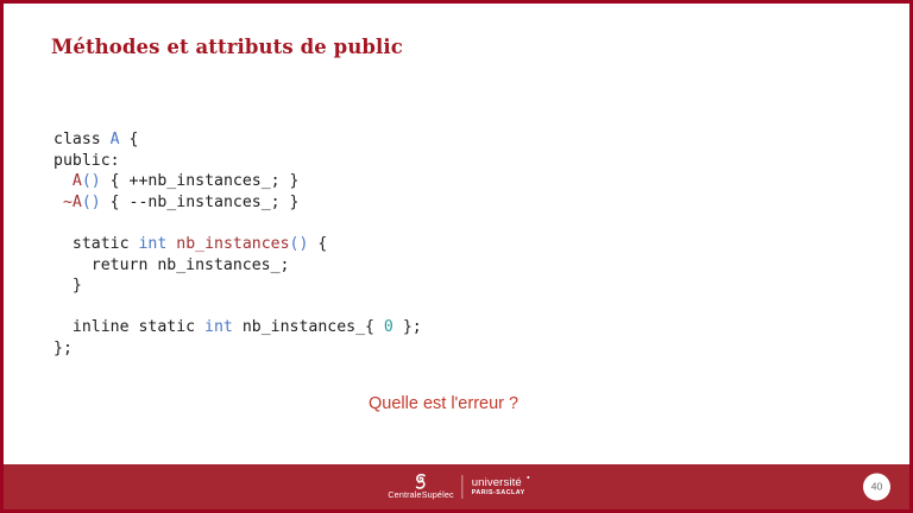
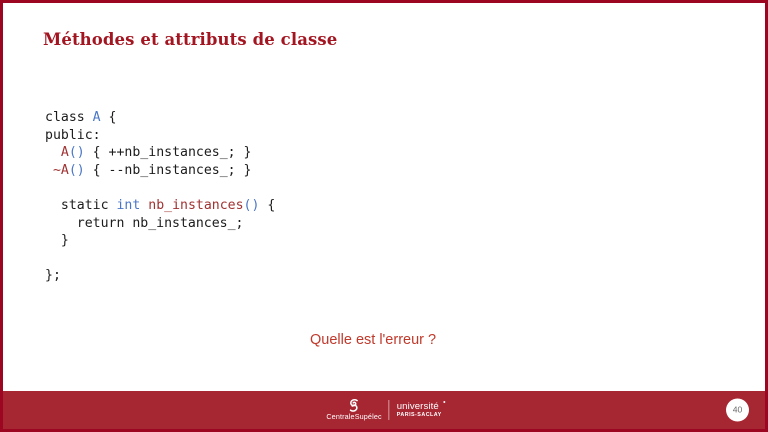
- Méthodes et attributs de public
+ Méthodes et attributs de classe
  class A {
  public:
  A() { ++nb_instances_; }
  ~A() { --nb_instances_; }
  static int nb_instances() {
  return nb_instances_;
  }
- inline static int nb_instances_{ 0 };
  };
  Quelle est l'erreur ?
  CentraleSupélec
  université
  40
